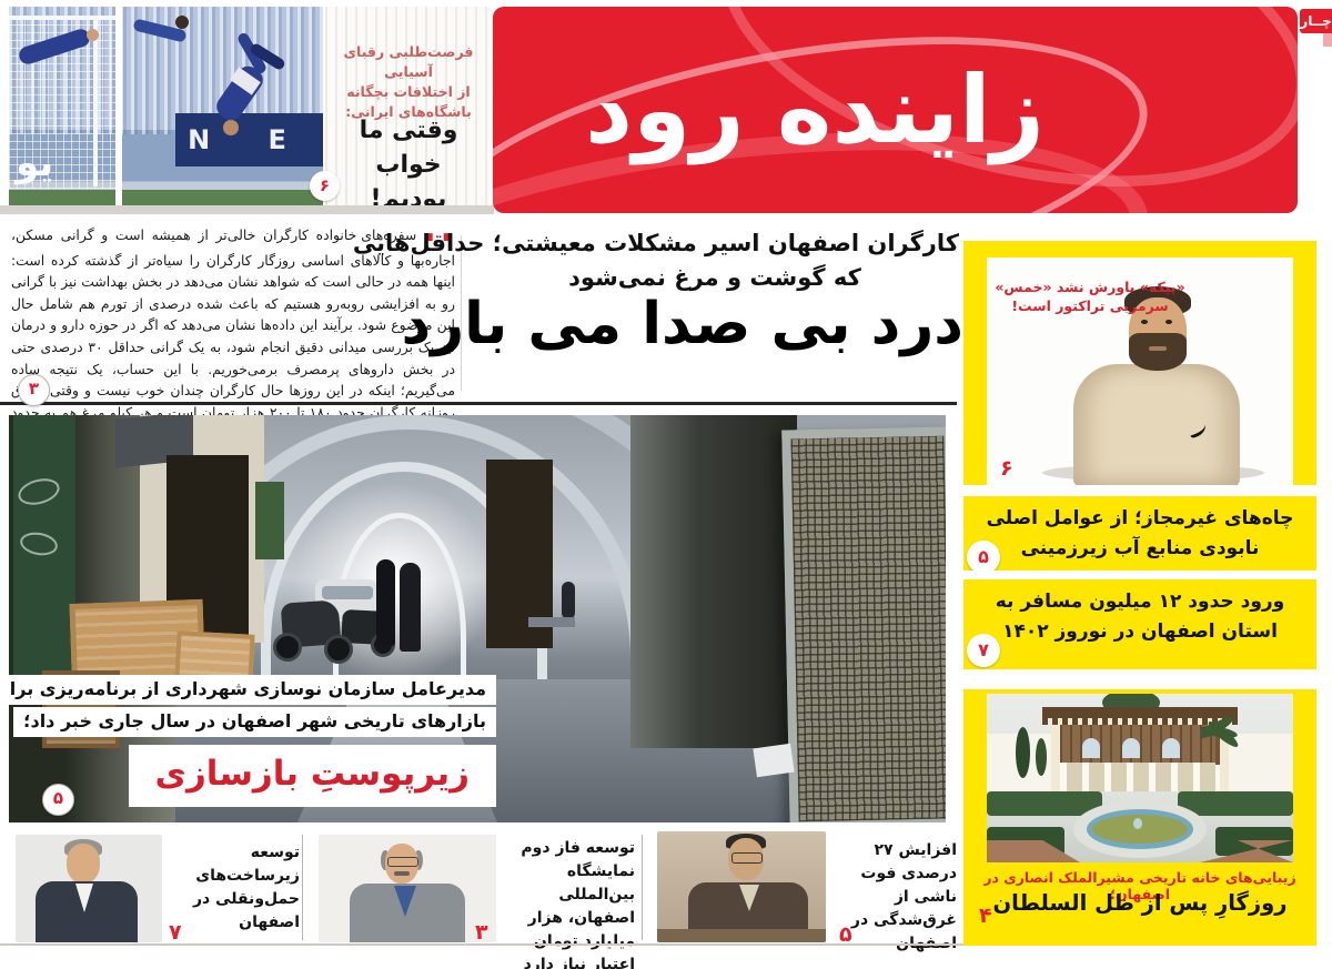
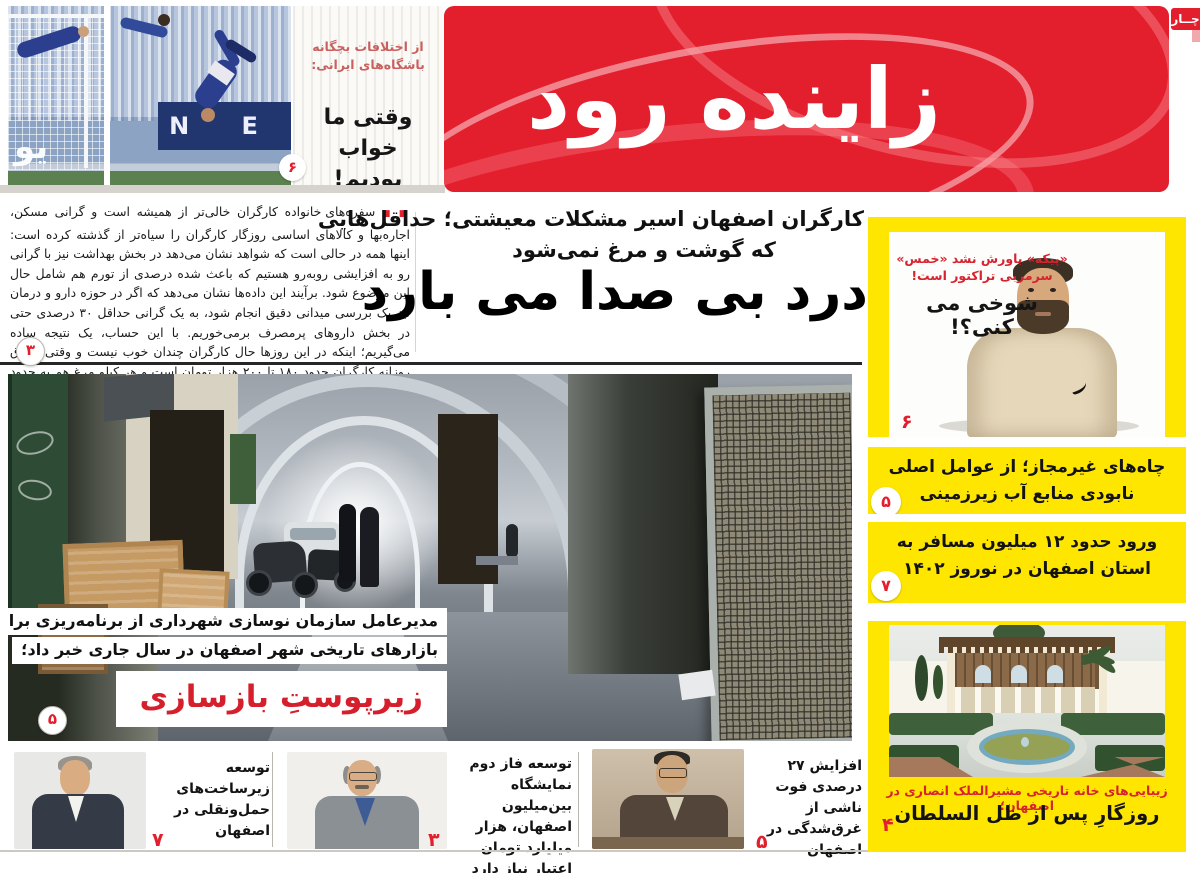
  یو
  N E
- فرصت‌طلبی رقبای آسیایی
  از اختلافات بچگانه
  باشگاه‌های ایرانی:
  وقتی ما خواب
  بودیم!
  ۶
  زاینده رود
  چــار
  ■ ■ سفره‌های خانواده کارگران خالی‌تر از همیشه است و گرانی مسکن، اجاره‌بها و کالاهای اساسی روزگار کارگران را سیاه‌تر از گذشته کرده است: اینها همه در حالی است که شواهد نشان می‌دهد در بخش بهداشت نیز با گرانی رو به افزایشی روبه‌رو هستیم که باعث شده درصدی از تورم هم شامل حال این موضوع شود. برآیند این داده‌ها نشان می‌دهد که اگر در حوزه دارو و درمان نیز یک بررسی میدانی دقیق انجام شود، به یک گرانی حداقل ۳۰ درصدی حتی در بخش داروهای پرمصرف برمی‌خوریم. با این حساب، یک نتیجه ساده می‌گیریم؛ اینکه در این روزها حال کارگران چندان خوب نیست و وقتیق روزانه کارگران حدود ۱۸۰ تا ۲۰۰ هزار تومان است و هر کیلو مرغ هم به حدود
  ۳
  کارگران اصفهان اسیر مشکلات معیشتی؛ حداقل‌هایی
  که گوشت و مرغ نمی‌شود
  درد بی صدا می بارد
  مدیرعامل سازمان نوسازی شهرداری از برنامهریزی برا
  بازارهای تاریخی شهر اصفهان در سال جاری خبر داد؛
  زیرپوستِ بازسازی
  ۵
  «پیکه» باورش نشد «خمس»
  سرمربی تراکتور است!
+ شوخی می کنی؟!
  ۶
  چاه‌های غیرمجاز؛ از عوامل اصلی نابودی منابع آب زیرزمینی
  ۵
  ورود حدود ۱۲ میلیون مسافر به استان اصفهان در نوروز ۱۴۰۲
  ۷
  زیبایی‌های خانه تاریخی مشیرالملک انصاری در اصفهان؛
  روزگارِ پس از ظل السلطان
  ۴
  توسعه زیرساخت‌های حمل‌ونقلی در اصفهان
  ۷
- توسعه فاز دوم نمایشگاه بین‌المللی اصفهان، هزار میلیارد تومان اعتبار نیاز دارد
+ توسعه فاز دوم نمایشگاه بین‌میلیون اصفهان، هزار میلیارد تومان اعتبار نیاز دارد
  ۳
  افزایش ۲۷ درصدی فوت ناشی از غرق‌شدگی در
  ۵
